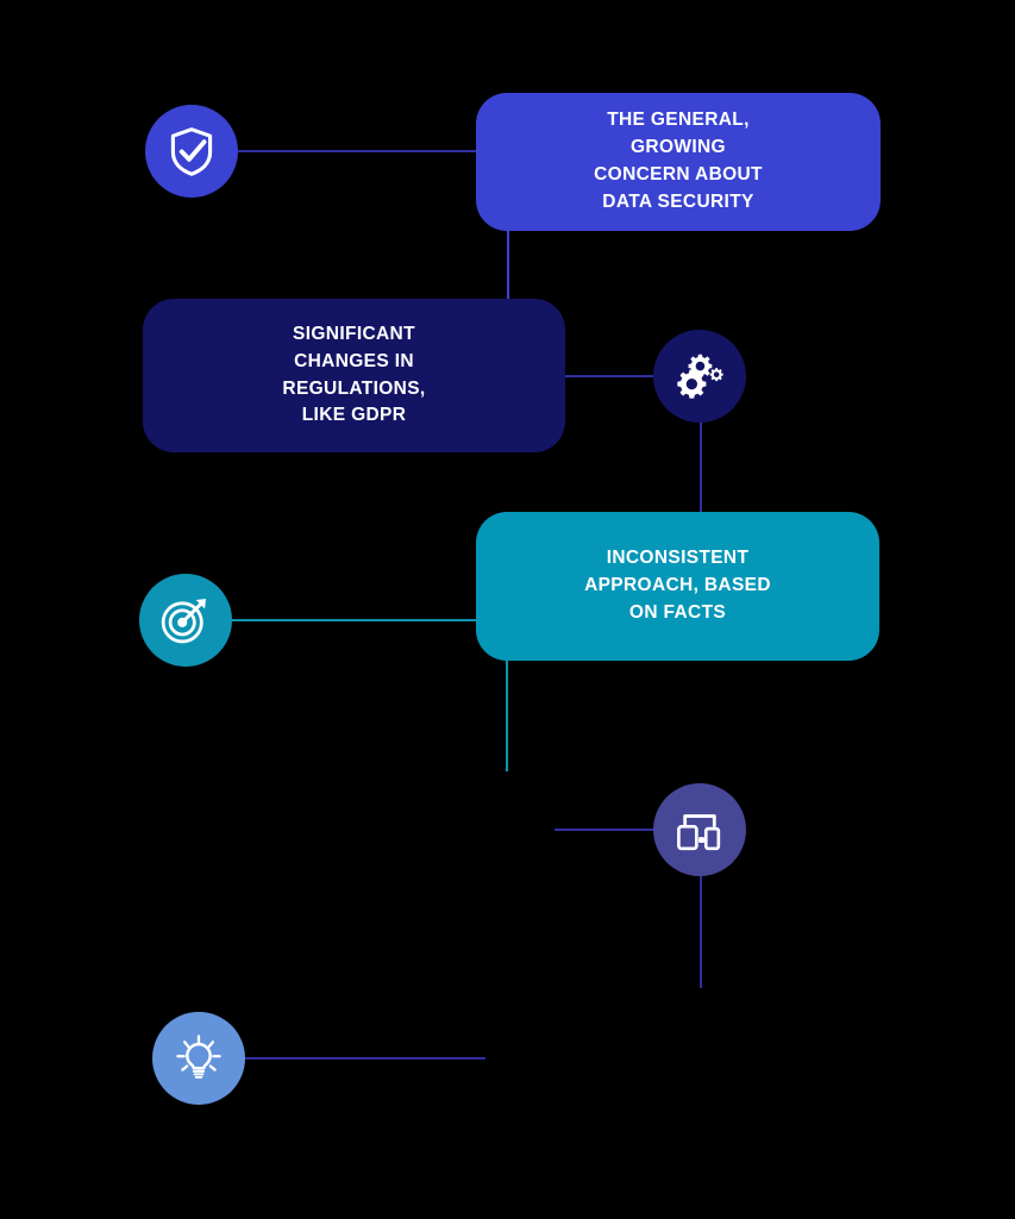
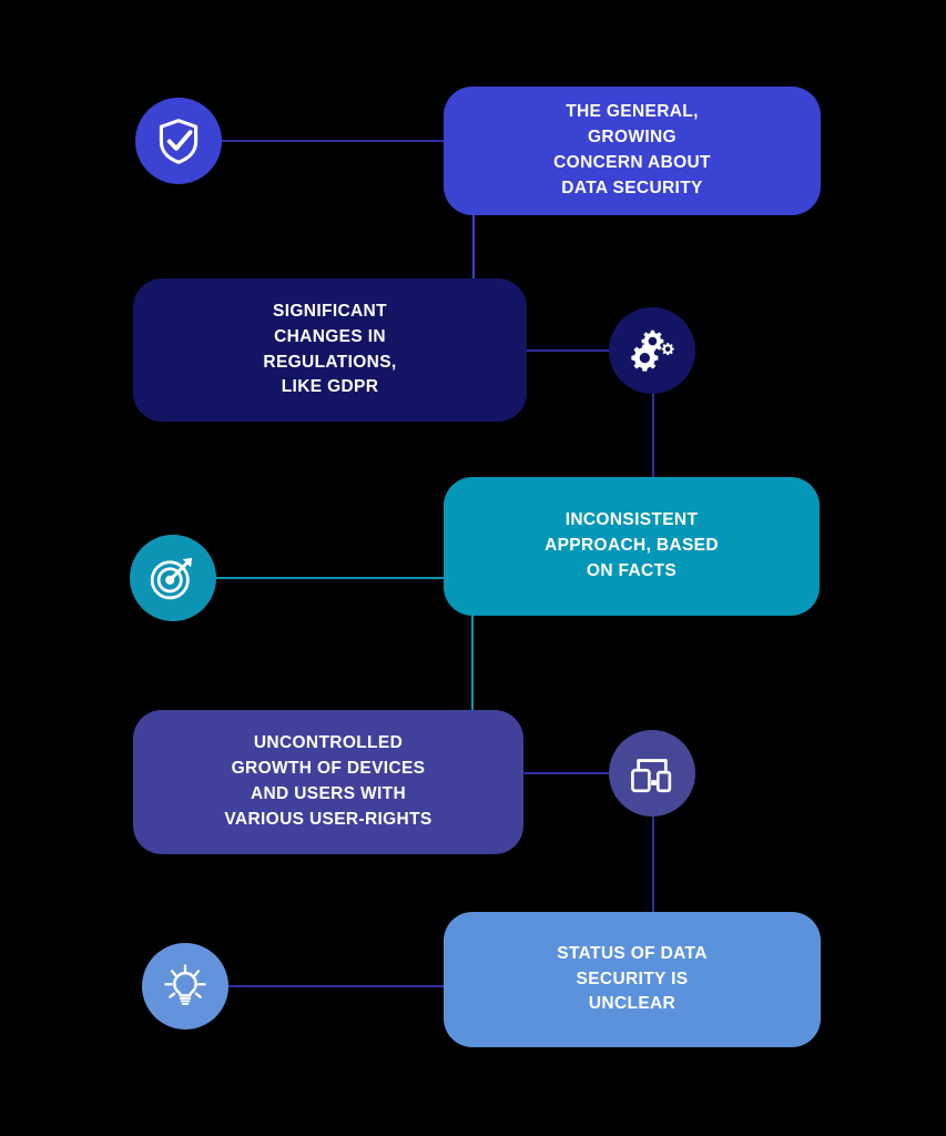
  THE GENERAL,
  GROWING
  CONCERN ABOUT
  DATA SECURITY
  SIGNIFICANT
  CHANGES IN
  REGULATIONS,
  LIKE GDPR
  INCONSISTENT
  APPROACH, BASED
  ON FACTS
+ UNCONTROLLED
+ GROWTH OF DEVICES
+ AND USERS WITH
+ VARIOUS USER-RIGHTS
+ STATUS OF DATA
+ SECURITY IS
+ UNCLEAR
